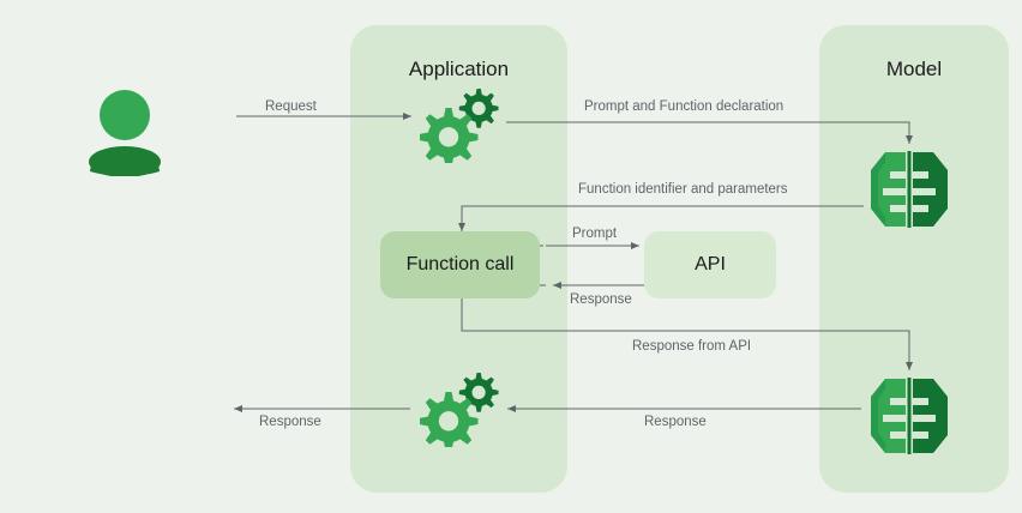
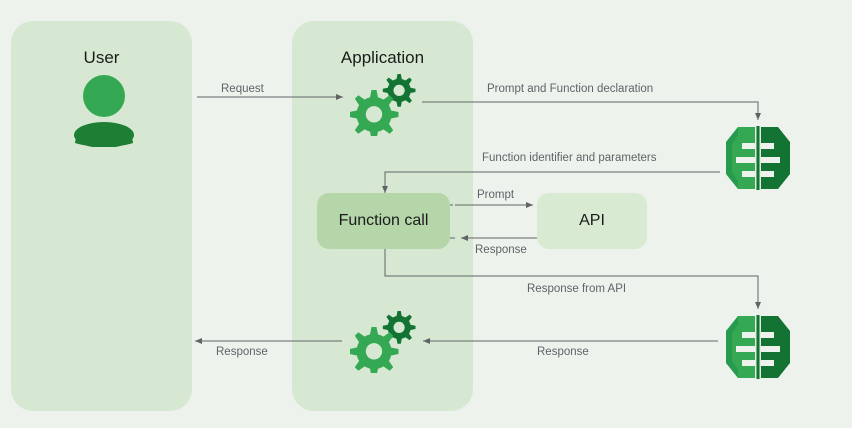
+ User
  Application
- Model
  Request
  Prompt and Function declaration
  Function identifier and parameters
  Prompt
  Response
  Response from API
  Response
  Response
  Function call
  API
